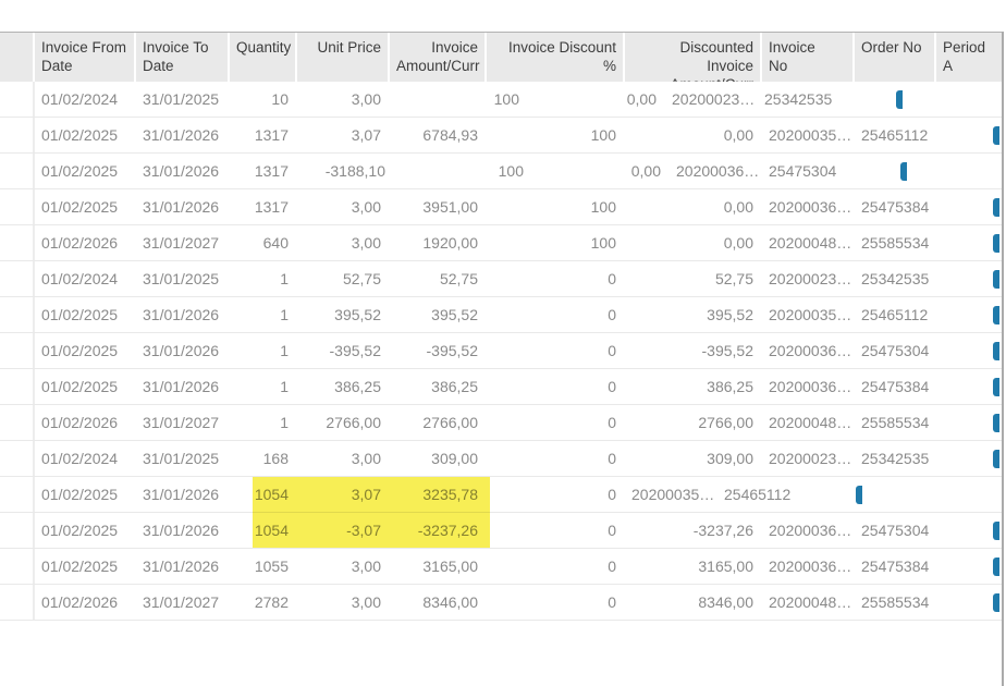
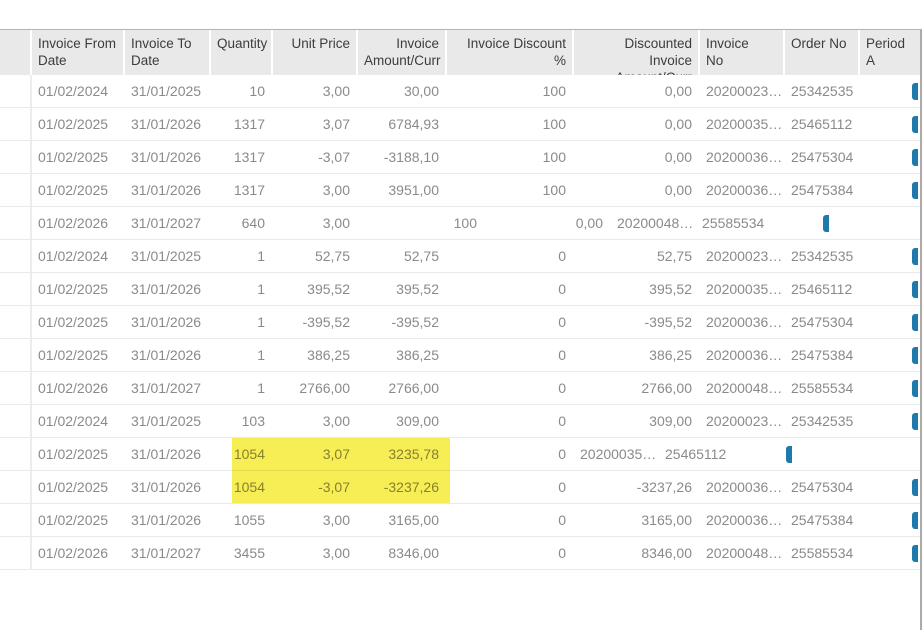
  Invoice From
  Date
  Invoice To
  Date
  Quantity
  Unit Price
  Invoice
  Amount/Curr
  Invoice Discount %
  Discounted Invoice
  Invoice
  No
  Order No
  Period A
  01/02/2024
  31/01/2025
  10
  3,00
+ 30,00
  100
  0,00
  20200023…
  25342535
  01/02/2025
  31/01/2026
  1317
  3,07
  6784,93
  100
  0,00
  20200035…
  25465112
  01/02/2025
  31/01/2026
  1317
+ -3,07
  -3188,10
  100
  0,00
  20200036…
  25475304
  01/02/2025
  31/01/2026
  1317
  3,00
  3951,00
  100
  0,00
  20200036…
  25475384
  01/02/2026
  31/01/2027
  640
  3,00
- 1920,00
  100
  0,00
  20200048…
  25585534
  01/02/2024
  31/01/2025
  1
  52,75
  52,75
  0
  52,75
  20200023…
  25342535
  01/02/2025
  31/01/2026
  1
  395,52
  395,52
  0
  395,52
  20200035…
  25465112
  01/02/2025
  31/01/2026
  1
  -395,52
  -395,52
  0
  -395,52
  20200036…
  25475304
  01/02/2025
  31/01/2026
  1
  386,25
  386,25
  0
  386,25
  20200036…
  25475384
  01/02/2026
  31/01/2027
  1
  2766,00
  2766,00
  0
  2766,00
  20200048…
  25585534
  01/02/2024
  31/01/2025
- 168
+ 103
  3,00
  309,00
  0
  309,00
  20200023…
  25342535
  01/02/2025
  31/01/2026
  0
  20200035…
  25465112
  01/02/2025
  31/01/2026
  0
  -3237,26
  20200036…
  25475304
  01/02/2025
  31/01/2026
  1055
  3,00
  3165,00
  0
  3165,00
  20200036…
  25475384
  01/02/2026
  31/01/2027
- 2782
+ 3455
  3,00
  8346,00
  0
  8346,00
  20200048…
  25585534
